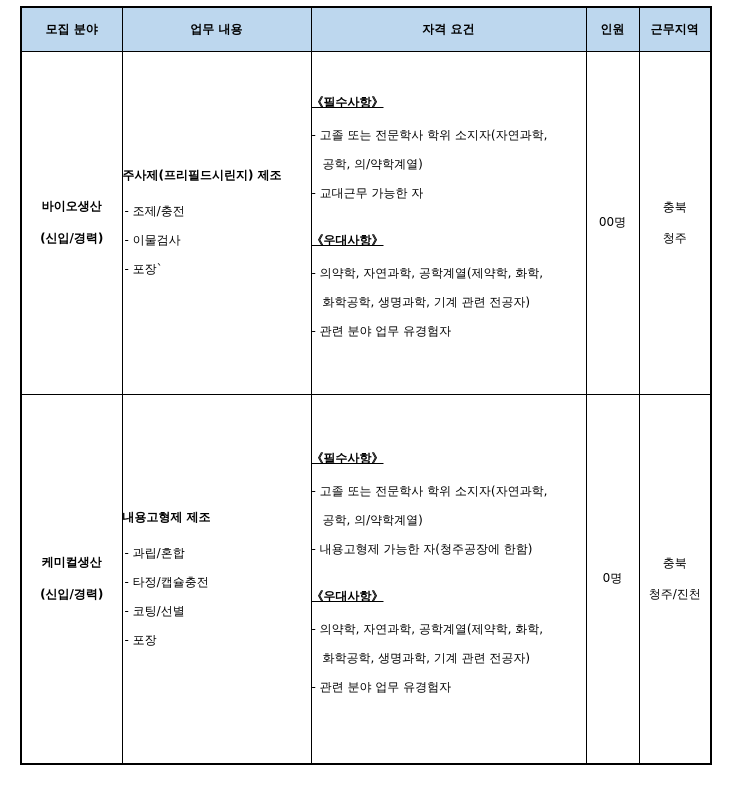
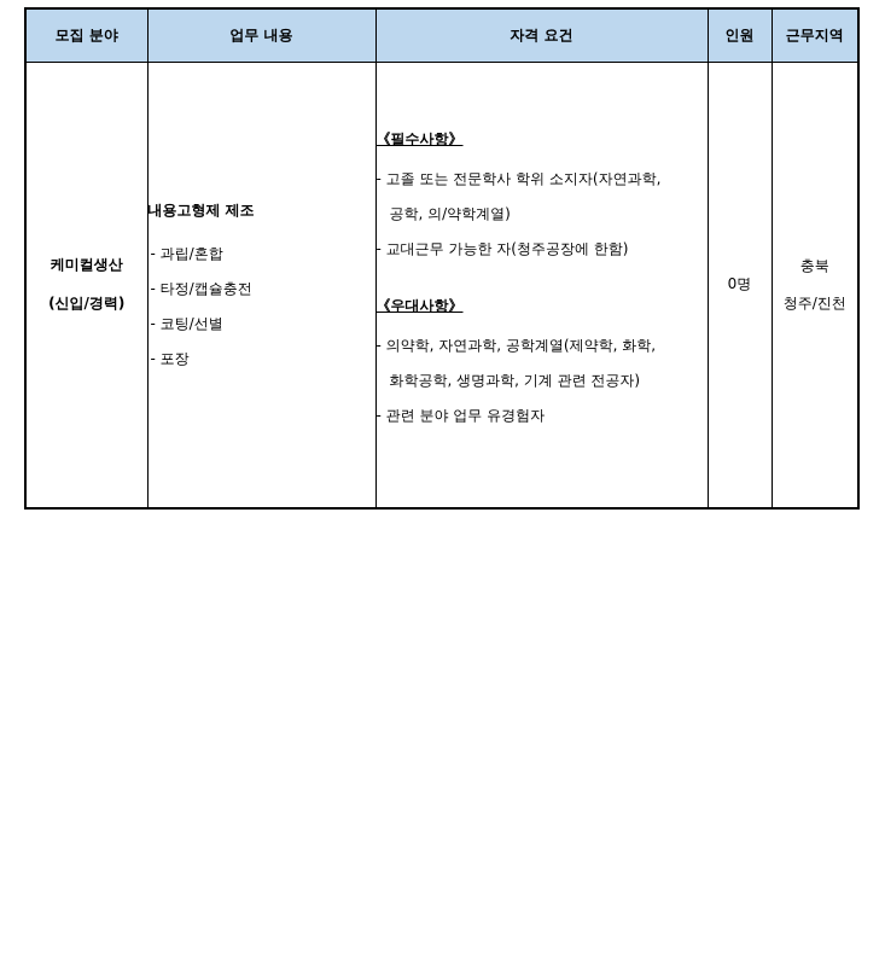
  모집 분야	업무 내용	자격 요건	인원	근무지역
- 바이오생산 (신입/경력)	주사제(프리필드시린지) 제조 - 조제/충전 - 이물검사 - 포장`	《필수사항》 - 고졸 또는 전문학사 학위 소지자(자연과학, 공학, 의/약학계열) - 교대근무 가능한 자 《우대사항》 - 의약학, 자연과학, 공학계열(제약학, 화학, 화학공학, 생명과학, 기계 관련 전공자) - 관련 분야 업무 유경험자	00명	충북 청주
- 케미컬생산 (신입/경력)	내용고형제 제조 - 과립/혼합 - 타정/캡슐충전 - 코팅/선별 - 포장	《필수사항》 - 고졸 또는 전문학사 학위 소지자(자연과학, 공학, 의/약학계열) - 내용고형제 가능한 자(청주공장에 한함) 《우대사항》 - 의약학, 자연과학, 공학계열(제약학, 화학, 화학공학, 생명과학, 기계 관련 전공자) - 관련 분야 업무 유경험자	0명	충북 청주/진천
+ 케미컬생산 (신입/경력)	내용고형제 제조 - 과립/혼합 - 타정/캡슐충전 - 코팅/선별 - 포장	《필수사항》 - 고졸 또는 전문학사 학위 소지자(자연과학, 공학, 의/약학계열) - 교대근무 가능한 자(청주공장에 한함) 《우대사항》 - 의약학, 자연과학, 공학계열(제약학, 화학, 화학공학, 생명과학, 기계 관련 전공자) - 관련 분야 업무 유경험자	0명	충북 청주/진천
